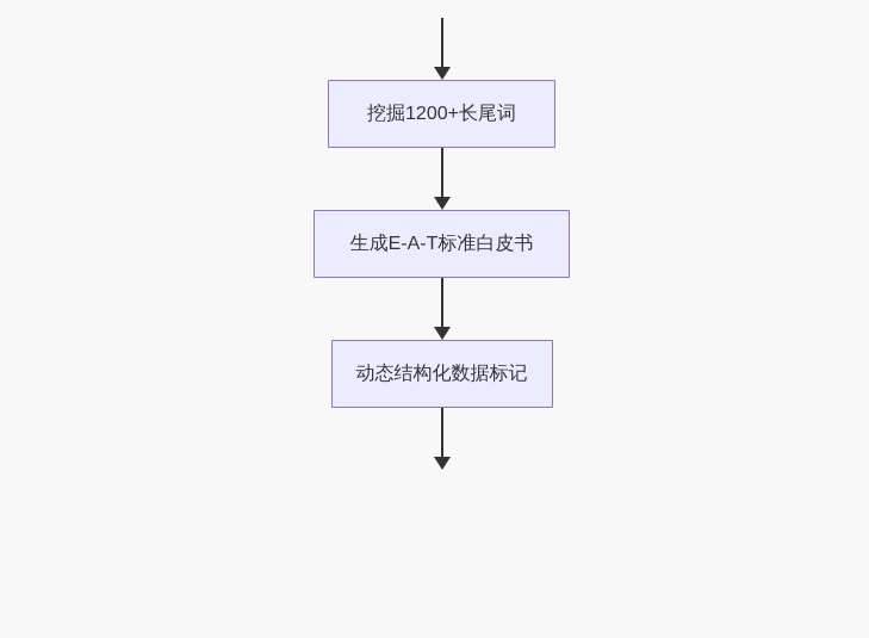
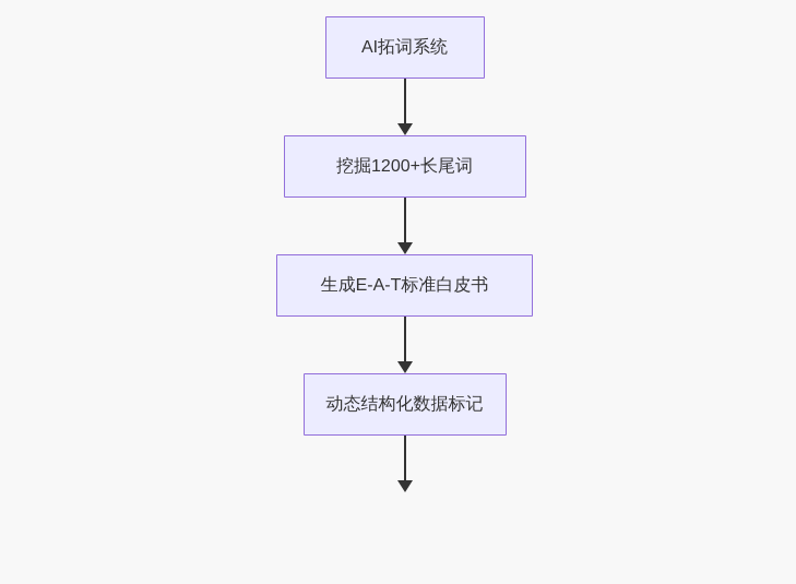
+ AI拓词系统
  挖掘1200+长尾词
  生成E-A-T标准白皮书
  动态结构化数据标记
